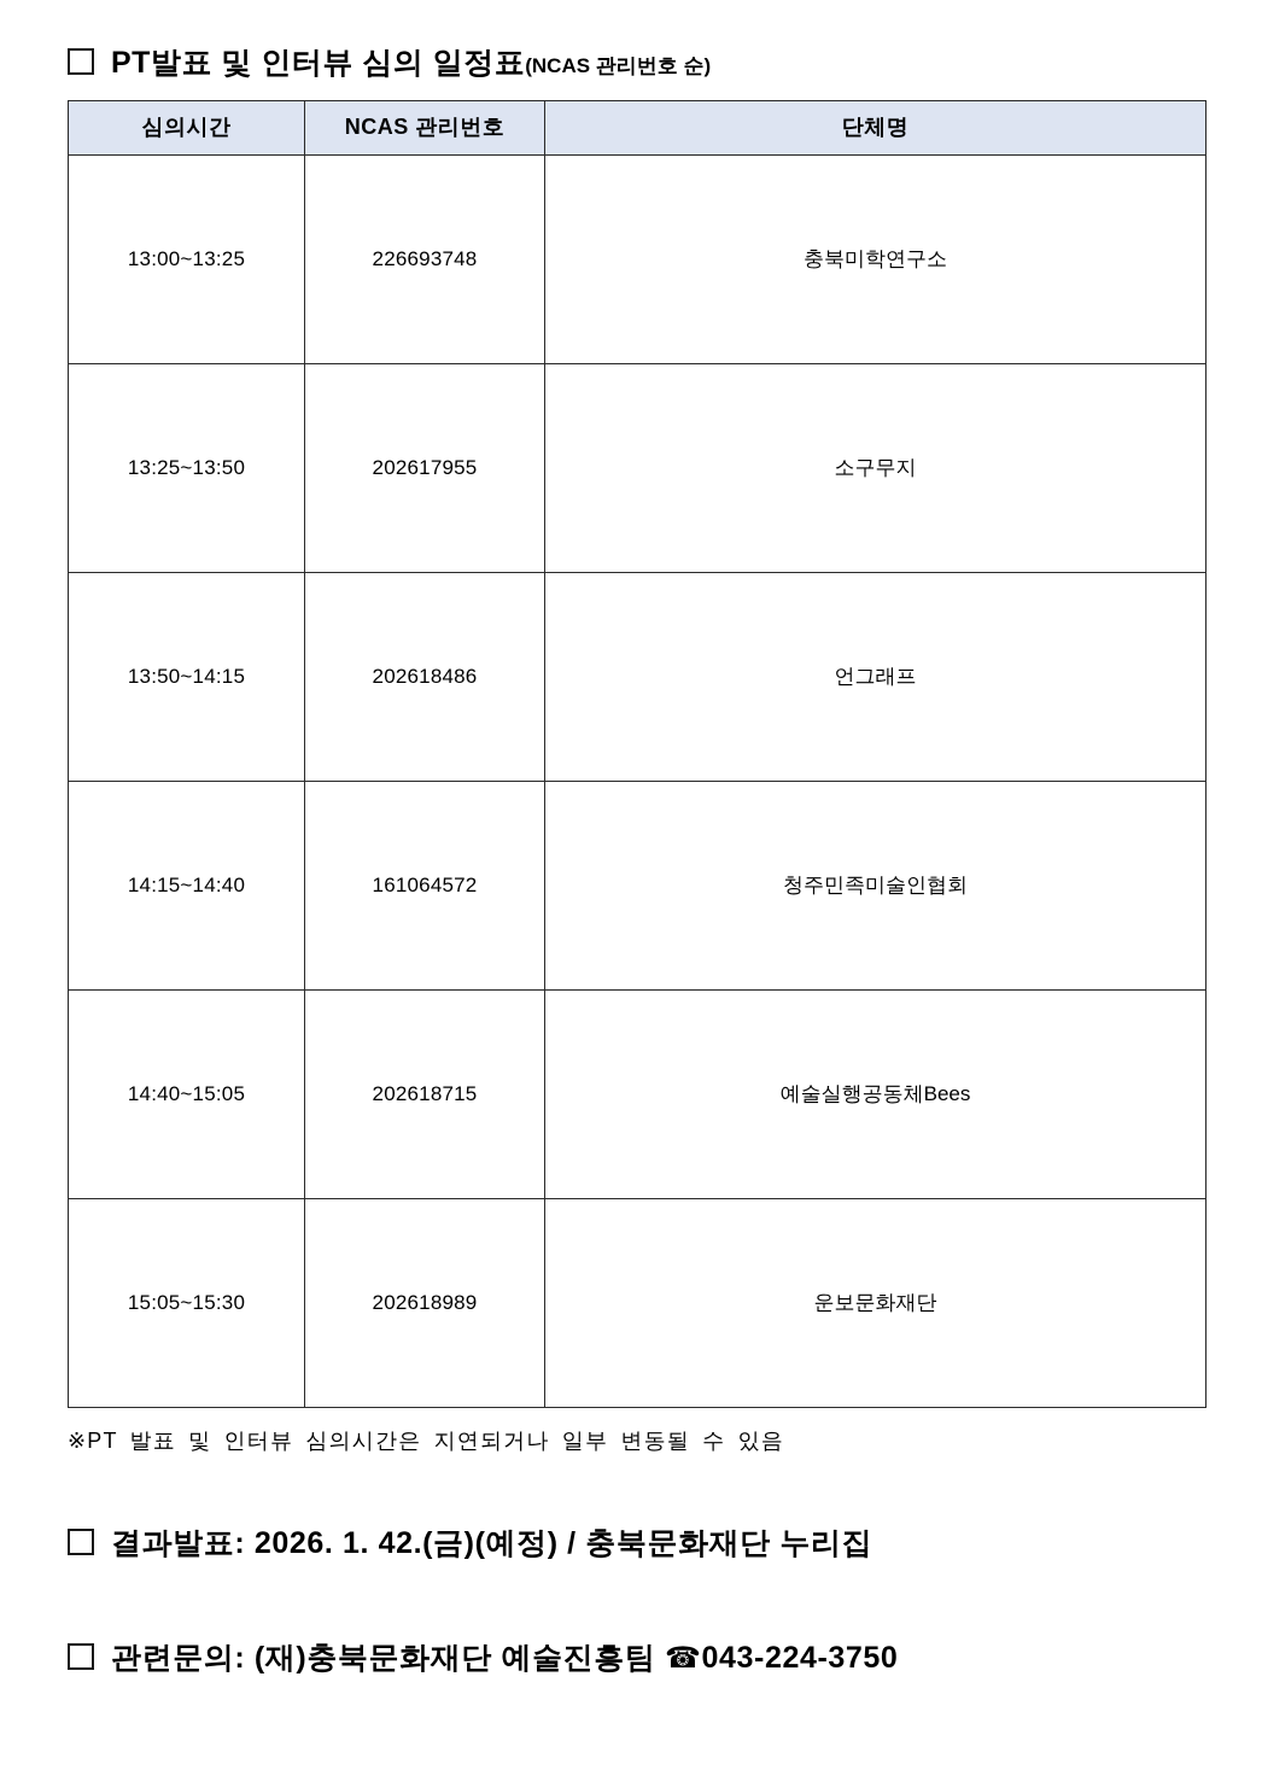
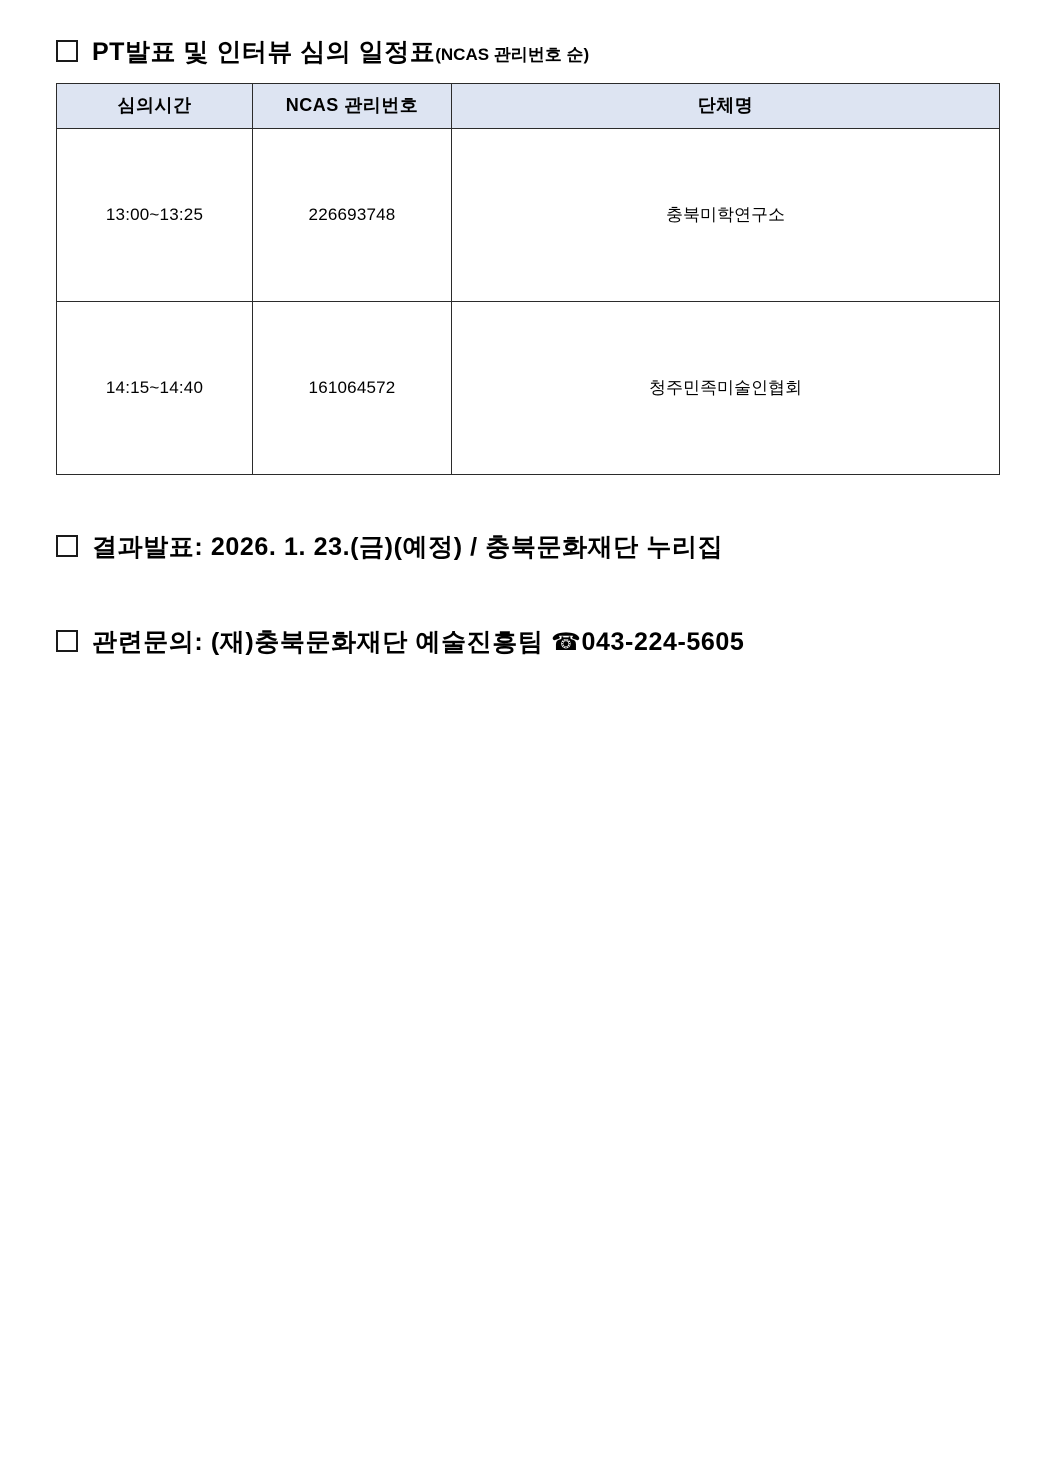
  PT발표 및 인터뷰 심의 일정표(NCAS 관리번호 순)
  심의시간	NCAS 관리번호	단체명
  13:00~13:25	226693748	충북미학연구소
- 13:25~13:50	202617955	소구무지
- 13:50~14:15	202618486	언그래프
  14:15~14:40	161064572	청주민족미술인협회
- 14:40~15:05	202618715	예술실행공동체Bees
- 15:05~15:30	202618989	운보문화재단
- ※PT 발표 및 인터뷰 심의시간은 지연되거나 일부 변동될 수 있음
- 결과발표: 2026. 1. 42.(금)(예정) / 충북문화재단 누리집
+ 결과발표: 2026. 1. 23.(금)(예정) / 충북문화재단 누리집
- 관련문의: (재)충북문화재단 예술진흥팀 ☎043-224-3750
+ 관련문의: (재)충북문화재단 예술진흥팀 ☎043-224-5605
